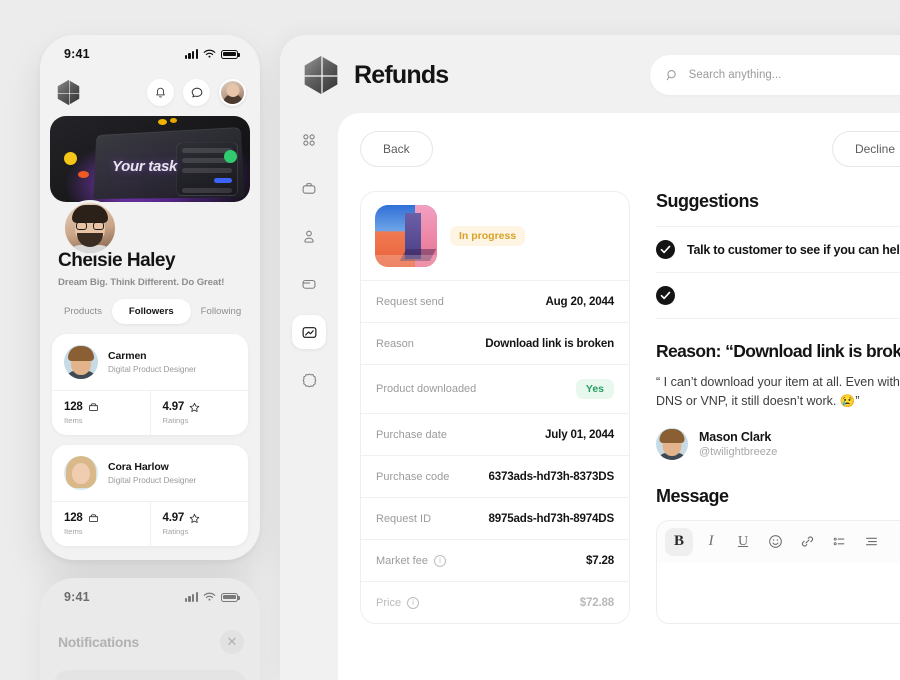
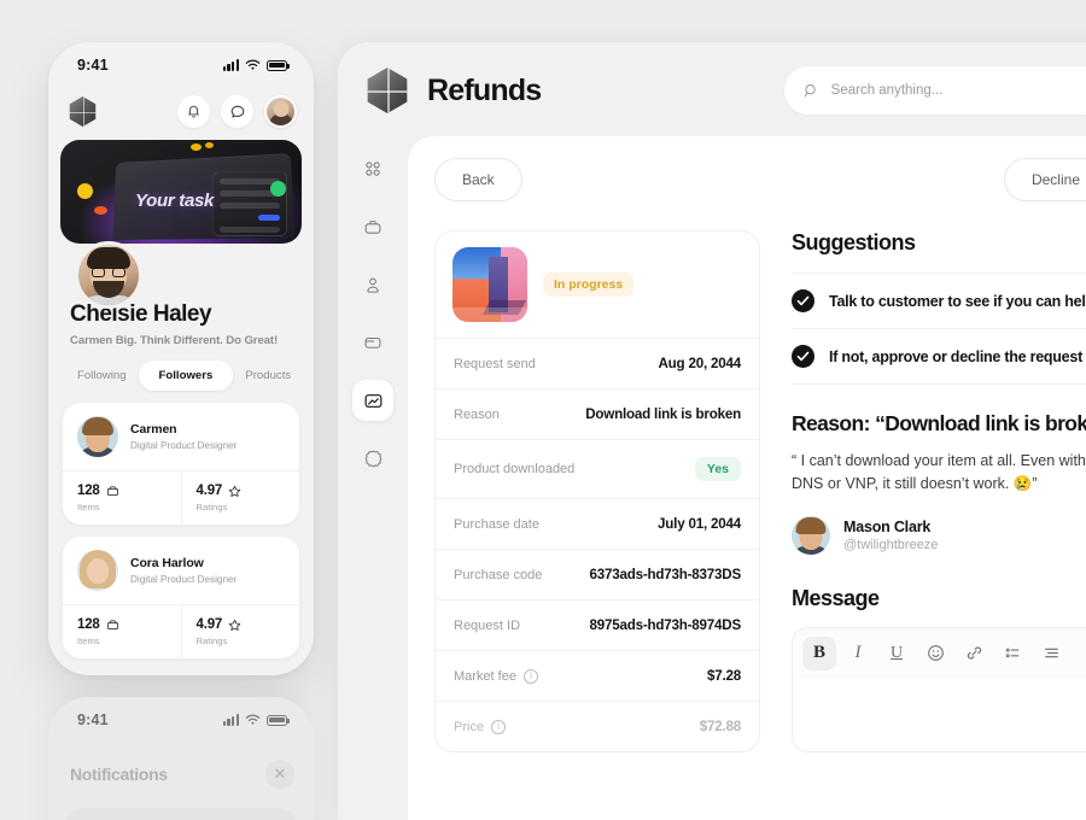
  9:41
  Your task
  Chelsie Haley
- Dream Big. Think Different. Do Great!
+ Carmen Big. Think Different. Do Great!
- Products
+ Following
  Followers
- Following
+ Products
  Carmen
  Digital Product Designer
  128
  Items
  4.97
  Ratings
  Cora Harlow
  Digital Product Designer
  128
  Items
  4.97
  Ratings
  9:41
  Notifications
  ✕
  Refunds
  Search anything...
  Back
  Decline
  In progress
  Request send
  Aug 20, 2044
  Reason
  Download link is broken
  Product downloaded
  Yes
  Purchase date
  July 01, 2044
  Purchase code
  6373ads-hd73h-8373DS
  Request ID
  8975ads-hd73h-8974DS
  Market fee
  i
  $7.28
  Price
  i
  $72.88
  Suggestions
  Talk to customer to see if you can hel
+ If not, approve or decline the request
  Reason: “Download link is brok
  “ I can’t download your item at all. Even with
  DNS or VNP, it still doesn’t work. 😢”
  Mason Clark
  @twilightbreeze
  Message
  B
  I
  U
